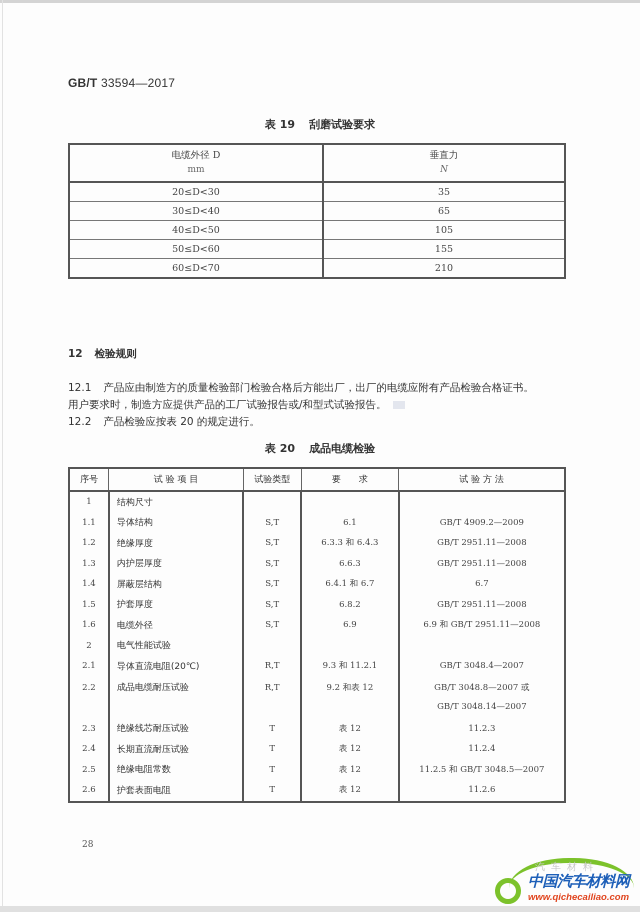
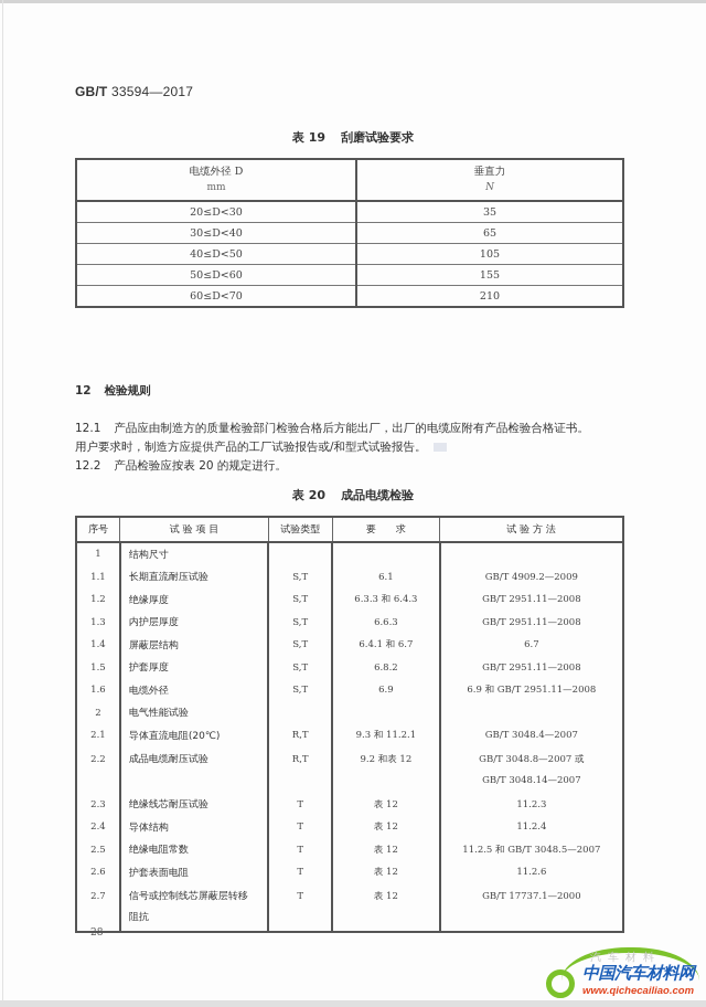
  GB/T 33594—2017
  表 19 刮磨试验要求
  电缆外径 D mm	垂直力 N
  20≤D<30	35
  30≤D<40	65
  40≤D<50	105
  50≤D<60	155
  60≤D<70	210
  12 检验规则
  12.1 产品应由制造方的质量检验部门检验合格后方能出厂，出厂的电缆应附有产品检验合格证书。
  用户要求时，制造方应提供产品的工厂试验报告或/和型式试验报告。
  12.2 产品检验应按表 20 的规定进行。
  表 20 成品电缆检验
  序号	试 验 项 目	试验类型	要 求	试 验 方 法
  1	结构尺寸
- 1.1	导体结构	S,T	6.1	GB/T 4909.2—2009
+ 1.1	长期直流耐压试验	S,T	6.1	GB/T 4909.2—2009
  1.2	绝缘厚度	S,T	6.3.3 和 6.4.3	GB/T 2951.11—2008
  1.3	内护层厚度	S,T	6.6.3	GB/T 2951.11—2008
  1.4	屏蔽层结构	S,T	6.4.1 和 6.7	6.7
  1.5	护套厚度	S,T	6.8.2	GB/T 2951.11—2008
  1.6	电缆外径	S,T	6.9	6.9 和 GB/T 2951.11—2008
  2	电气性能试验
  2.1	导体直流电阻(20℃)	R,T	9.3 和 11.2.1	GB/T 3048.4—2007
  2.2	成品电缆耐压试验	R,T	9.2 和表 12	GB/T 3048.8—2007 或 GB/T 3048.14—2007
  2.3	绝缘线芯耐压试验	T	表 12	11.2.3
- 2.4	长期直流耐压试验	T	表 12	11.2.4
+ 2.4	导体结构	T	表 12	11.2.4
  2.5	绝缘电阻常数	T	表 12	11.2.5 和 GB/T 3048.5—2007
  2.6	护套表面电阻	T	表 12	11.2.6
+ 2.7	信号或控制线芯屏蔽层转移 阻抗	T	表 12	GB/T 17737.1—2000
  28
  汽车材料
  中国汽车材料网
  www.qichecailiao.com
